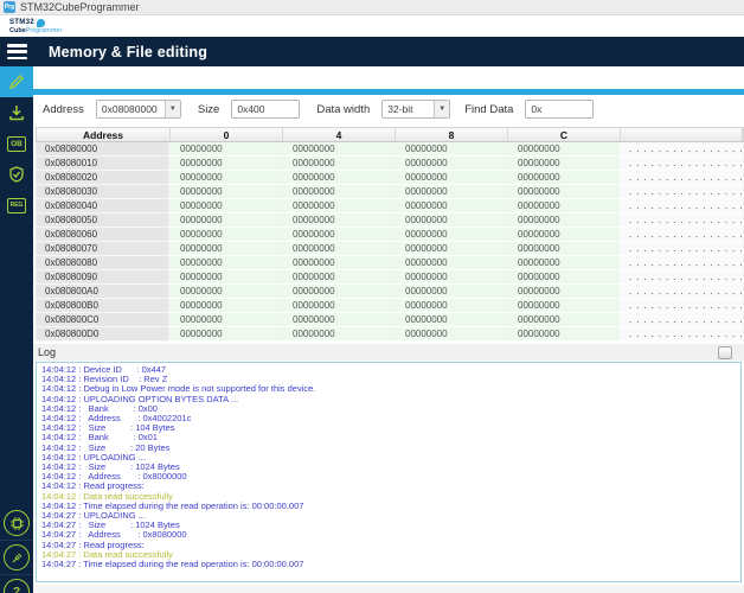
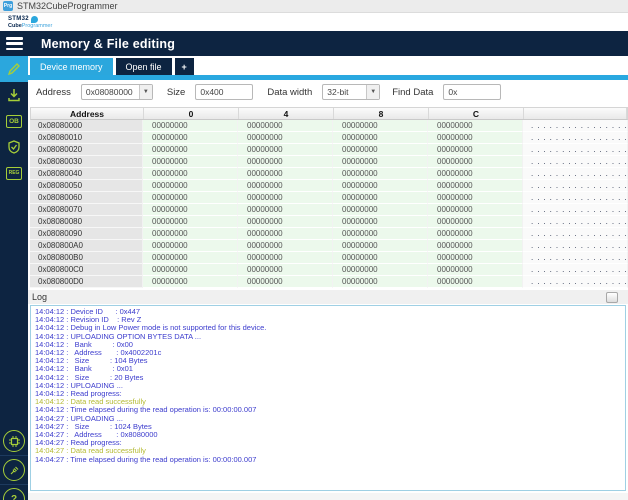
  STM32CubeProgrammer
  Memory & File editing
  ?
+ Device memory
+ Open file
+ +
  Address
  0x08080000
  Size
  0x400
  Data width
  32-bit
  Find Data
  0x
  Address
  0
  4
  8
  C
  0x08080000
  00000000
  00000000
  00000000
  00000000
  ................
  0x08080010
  00000000
  00000000
  00000000
  00000000
  ................
  0x08080020
  00000000
  00000000
  00000000
  00000000
  ................
  0x08080030
  00000000
  00000000
  00000000
  00000000
  ................
  0x08080040
  00000000
  00000000
  00000000
  00000000
  ................
  0x08080050
  00000000
  00000000
  00000000
  00000000
  ................
  0x08080060
  00000000
  00000000
  00000000
  00000000
  ................
  0x08080070
  00000000
  00000000
  00000000
  00000000
  ................
  0x08080080
  00000000
  00000000
  00000000
  00000000
  ................
  0x08080090
  00000000
  00000000
  00000000
  00000000
  ................
  0x080800A0
  00000000
  00000000
  00000000
  00000000
  ................
  0x080800B0
  00000000
  00000000
  00000000
  00000000
  ................
  0x080800C0
  00000000
  00000000
  00000000
  00000000
  ................
  0x080800D0
  00000000
  00000000
  00000000
  00000000
  ................
  Log
  14:04:12 : Device ID : 0x447
  14:04:12 : Revision ID : Rev Z
  14:04:12 : Debug in Low Power mode is not supported for this device.
  14:04:12 : UPLOADING OPTION BYTES DATA ...
  14:04:12 : Bank : 0x00
  14:04:12 : Address : 0x4002201c
  14:04:12 : Size : 104 Bytes
  14:04:12 : Bank : 0x01
  14:04:12 : Size : 20 Bytes
  14:04:12 : UPLOADING ...
- 14:04:12 : Size : 1024 Bytes
- 14:04:12 : Address : 0x8000000
  14:04:12 : Read progress:
  14:04:12 : Data read successfully
  14:04:12 : Time elapsed during the read operation is: 00:00:00.007
  14:04:27 : UPLOADING ...
  14:04:27 : Size : 1024 Bytes
  14:04:27 : Address : 0x8080000
  14:04:27 : Read progress:
  14:04:27 : Data read successfully
  14:04:27 : Time elapsed during the read operation is: 00:00:00.007
